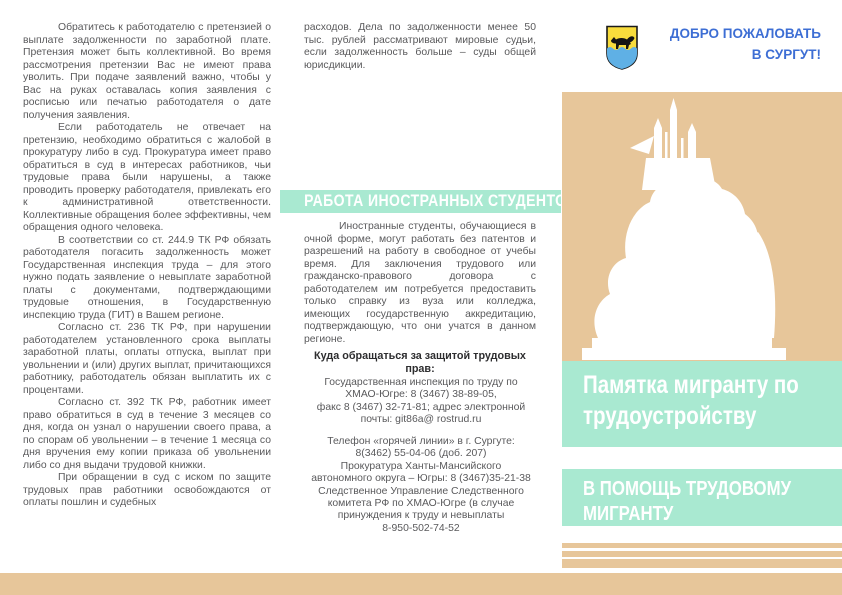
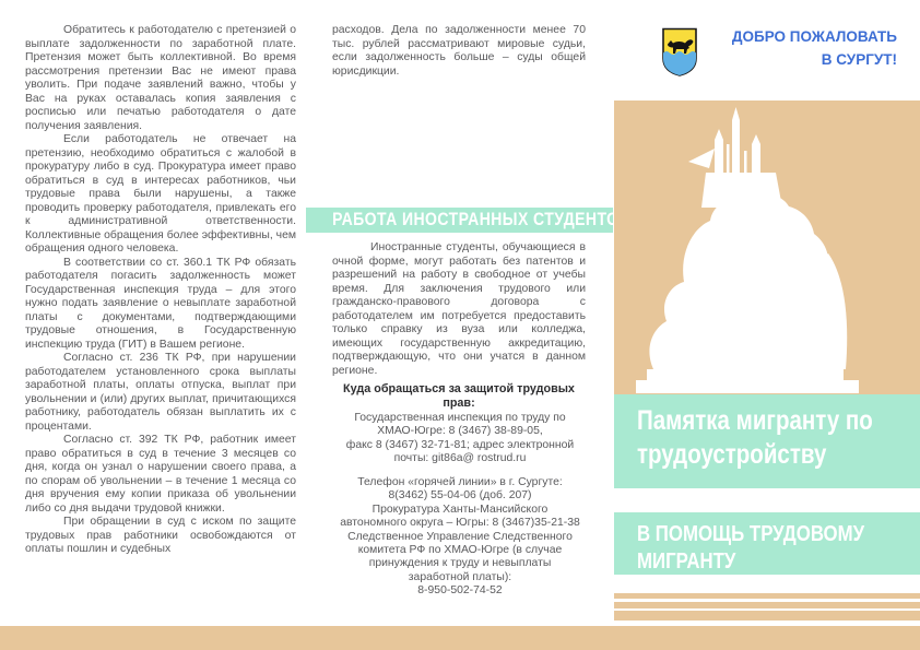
  Обратитесь к работодателю с претензией о выплате задолженности по заработной плате. Претензия может быть коллективной. Во время рассмотрения претензии Вас не имеют права уволить. При подаче заявлений важно, чтобы у Вас на руках оставалась копия заявления с росписью или печатью работодателя о дате получения заявления.
  Если работодатель не отвечает на претензию, необходимо обратиться с жалобой в прокуратуру либо в суд. Прокуратура имеет право обратиться в суд в интересах работников, чьи трудовые права были нарушены, а также проводить проверку работодателя, привлекать его к административной ответственности. Коллективные обращения более эффективны, чем обращения одного человека.
- В соответствии со ст. 244.9 ТК РФ обязать работодателя погасить задолженность может Государственная инспекция труда – для этого нужно подать заявление о невыплате заработной платы с документами, подтверждающими трудовые отношения, в Государственную инспекцию труда (ГИТ) в Вашем регионе.
+ В соответствии со ст. 360.1 ТК РФ обязать работодателя погасить задолженность может Государственная инспекция труда – для этого нужно подать заявление о невыплате заработной платы с документами, подтверждающими трудовые отношения, в Государственную инспекцию труда (ГИТ) в Вашем регионе.
  Согласно ст. 236 ТК РФ, при нарушении работодателем установленного срока выплаты заработной платы, оплаты отпуска, выплат при увольнении и (или) других выплат, причитающихся работнику, работодатель обязан выплатить их с процентами.
  Согласно ст. 392 ТК РФ, работник имеет право обратиться в суд в течение 3 месяцев со дня, когда он узнал о нарушении своего права, а по спорам об увольнении – в течение 1 месяца со дня вручения ему копии приказа об увольнении либо со дня выдачи трудовой книжки.
  При обращении в суд с иском по защите трудовых прав работники освобождаются от оплаты пошлин и судебных
- расходов. Дела по задолженности менее 50 тыс. рублей рассматривают мировые судьи, если задолженность больше – суды общей юрисдикции.
+ расходов. Дела по задолженности менее 70 тыс. рублей рассматривают мировые судьи, если задолженность больше – суды общей юрисдикции.
  РАБОТА ИНОСТРАННЫХ СТУДЕНТО
  Иностранные студенты, обучающиеся в очной форме, могут работать без патентов и разрешений на работу в свободное от учебы время. Для заключения трудового или гражданско-правового договора с работодателем им потребуется предоставить только справку из вуза или колледжа, имеющих государственную аккредитацию, подтверждающую, что они учатся в данном регионе.
  Куда обращаться за защитой трудовых прав:
  Государственная инспекция по труду по
  ХМАО-Югре: 8 (3467) 38-89-05,
  факс 8 (3467) 32-71-81; адрес электронной
  почты: git86a@ rostrud.ru
  Телефон «горячей линии» в г. Сургуте:
  8(3462) 55-04-06 (доб. 207)
  Прокуратура Ханты-Мансийского
  автономного округа – Югры: 8 (3467)35-21-38
  Следственное Управление Следственного
  комитета РФ по ХМАО-Югре (в случае
  принуждения к труду и невыплаты
+ заработной платы):
  8-950-502-74-52
  ДОБРО ПОЖАЛОВАТЬ
  В СУРГУТ!
  Памятка мигранту по
  трудоустройству
  В ПОМОЩЬ ТРУДОВОМУ
  МИГРАНТУ
